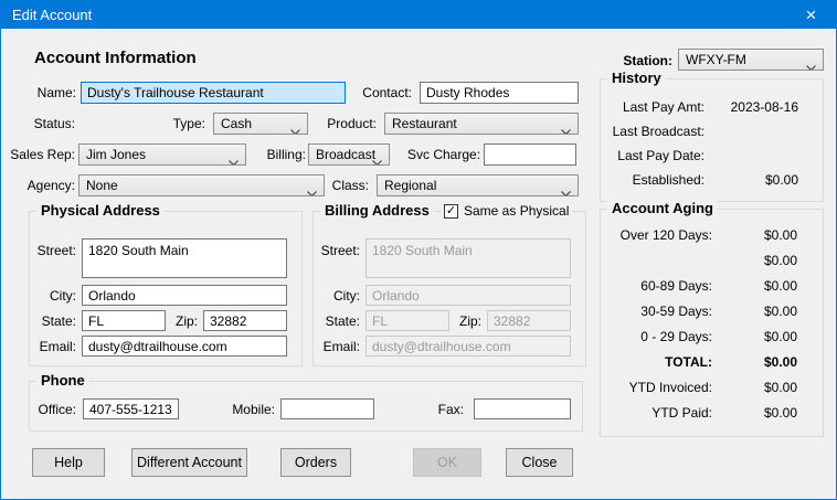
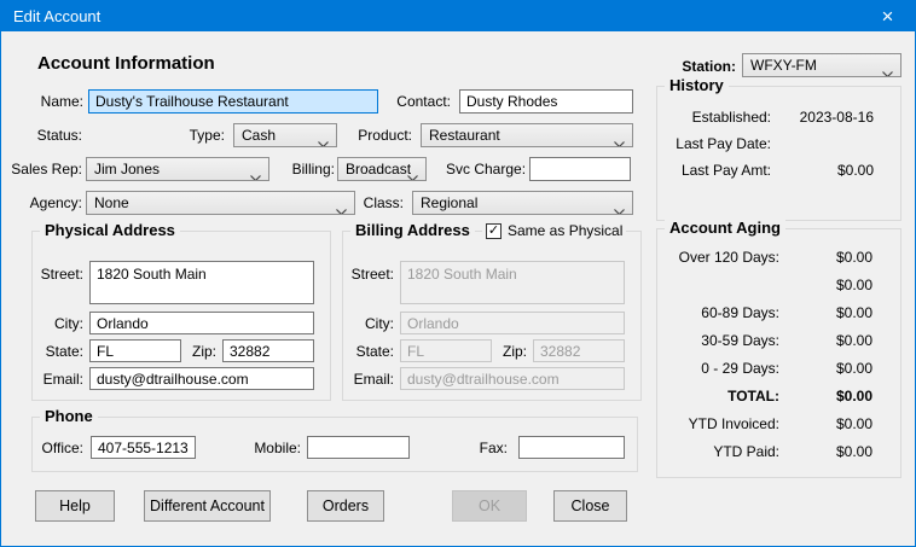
  Edit Account
  ×
  Account Information
  Station:
  WFXY-FM
  Name:
  Dusty's Trailhouse Restaurant
  Contact:
  Dusty Rhodes
  Status:
  Type:
  Cash
  Product:
  Restaurant
  Sales Rep:
  Jim Jones
  Billing:
  Broadcast
  Svc Charge:
  Agency:
  None
  Class:
  Regional
  History
- Last Pay Amt:
+ Established:
  2023-08-16
- Last Broadcast:
  Last Pay Date:
- Established:
+ Last Pay Amt:
  $0.00
  Physical Address
  Street:
  1820 South Main
  City:
  Orlando
  State:
  FL
  Zip:
  32882
  Email:
  dusty@dtrailhouse.com
  Billing Address
  ✓
  Same as Physical
  Street:
  1820 South Main
  City:
  Orlando
  State:
  FL
  Zip:
  32882
  Email:
  dusty@dtrailhouse.com
  Account Aging
  Over 120 Days:
  $0.00
  $0.00
  60-89 Days:
  $0.00
  30-59 Days:
  $0.00
  0 - 29 Days:
  $0.00
  TOTAL:
  $0.00
  YTD Invoiced:
  $0.00
  YTD Paid:
  $0.00
  Phone
  Office:
  407-555-1213
  Mobile:
  Fax:
  Help
  Different Account
  Orders
  OK
  Close
